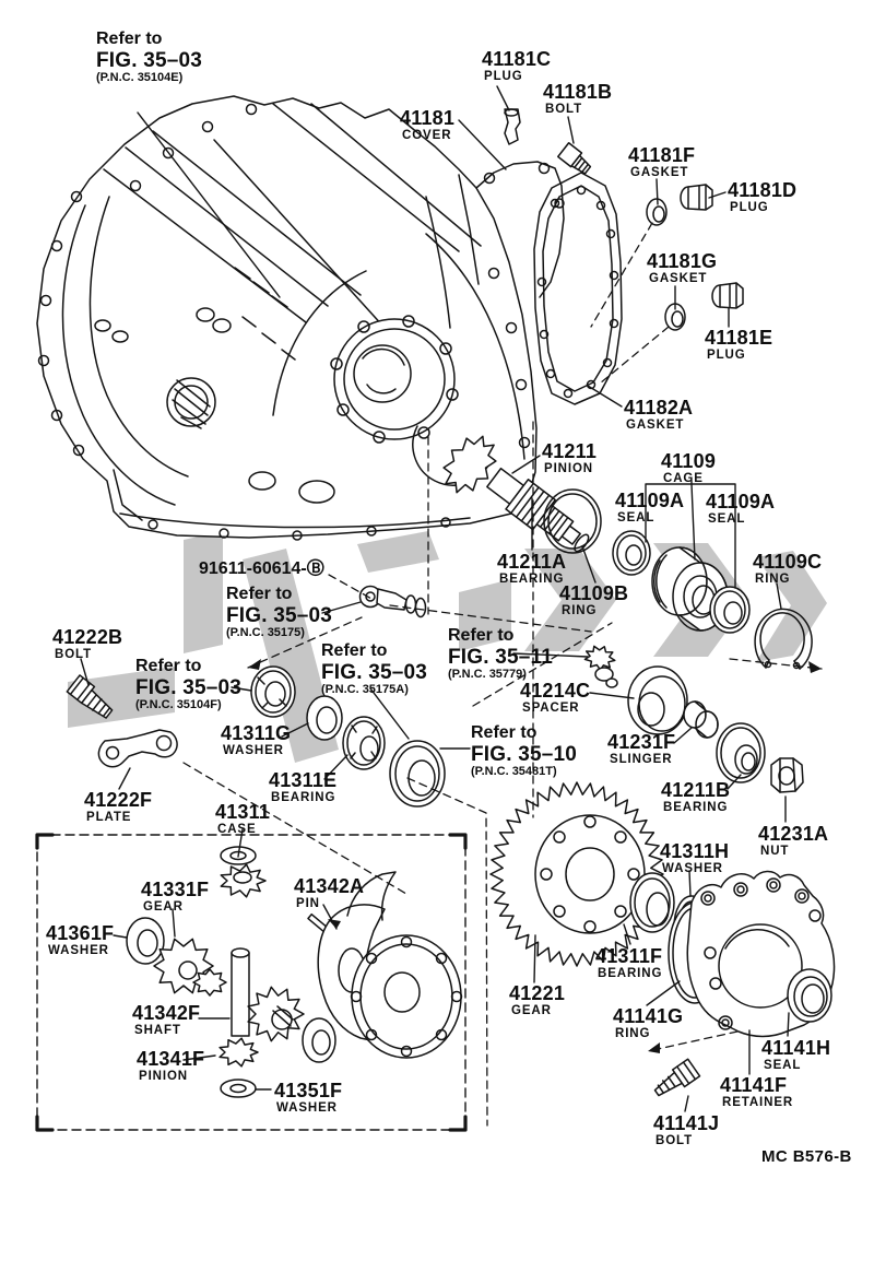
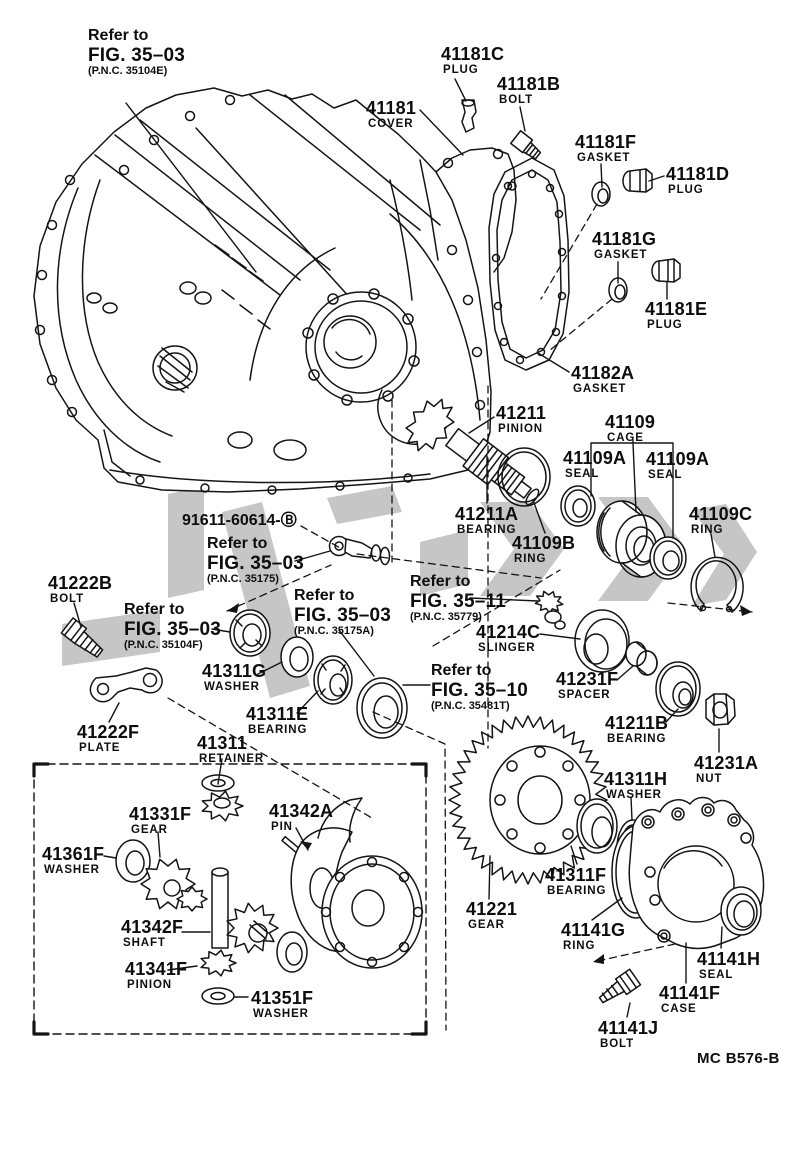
  41181C
  PLUG
  41181B
  BOLT
  41181
  COVER
  41181F
  GASKET
  41181D
  PLUG
  41181G
  GASKET
  41181E
  PLUG
  41182A
  GASKET
  41211
  PINION
  41109
  CAGE
  41109A
  SEAL
  41109A
  SEAL
  41109C
  RING
  41211A
  BEARING
  41109B
  RING
  41222B
  BOLT
  41214C
- SPACER
+ SLINGER
  41311G
  WASHER
  41231F
- SLINGER
+ SPACER
  41311E
  BEARING
  41211B
  BEARING
  41222F
  PLATE
  41311
- CASE
+ RETAINER
  41231A
  NUT
  41311H
  WASHER
  41331F
  GEAR
  41342A
  PIN
  41361F
  WASHER
  41311F
  BEARING
  41221
  GEAR
  41342F
  SHAFT
  41141G
  RING
  41341F
  PINION
  41141H
  SEAL
  41351F
  WASHER
  41141F
- RETAINER
+ CASE
  41141J
  BOLT
  Refer to
  FIG. 35–03
  (P.N.C. 35104E)
  Refer to
  FIG. 35–03
  (P.N.C. 35175)
  Refer to
  FIG. 35–03
  (P.N.C. 35175A)
  Refer to
  FIG. 35–11
  (P.N.C. 35779)
  Refer to
  FIG. 35–03
  (P.N.C. 35104F)
  Refer to
  FIG. 35–10
  (P.N.C. 35481T)
  91611-60614-Ⓑ
  MC B576-B
